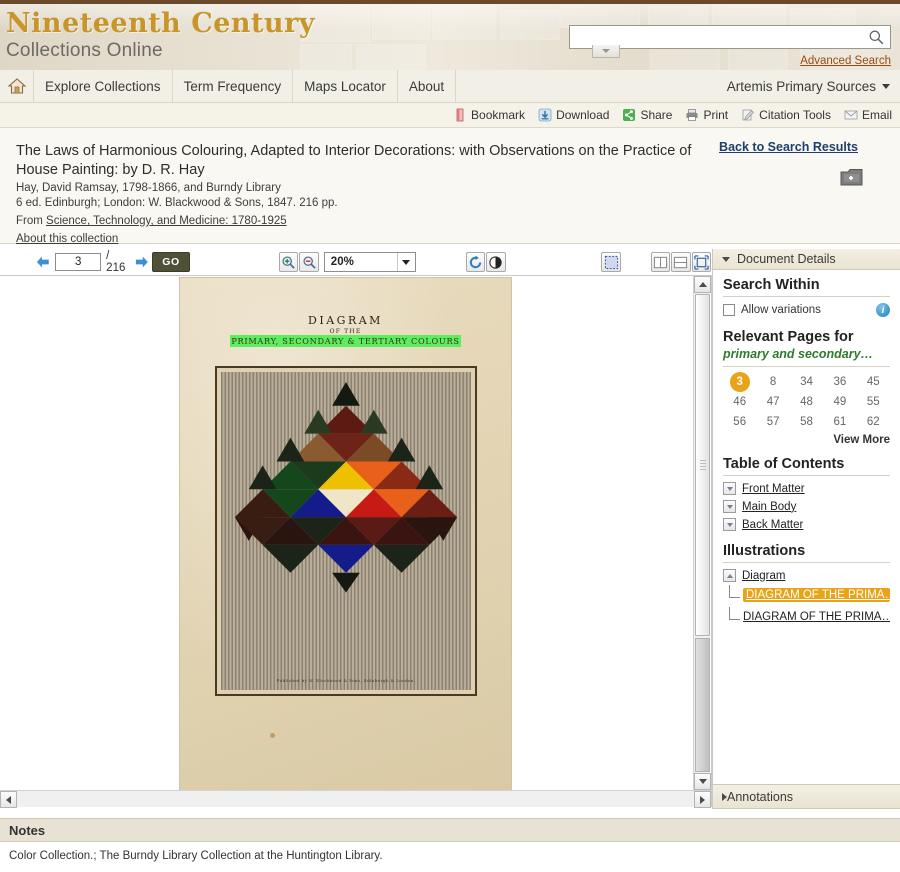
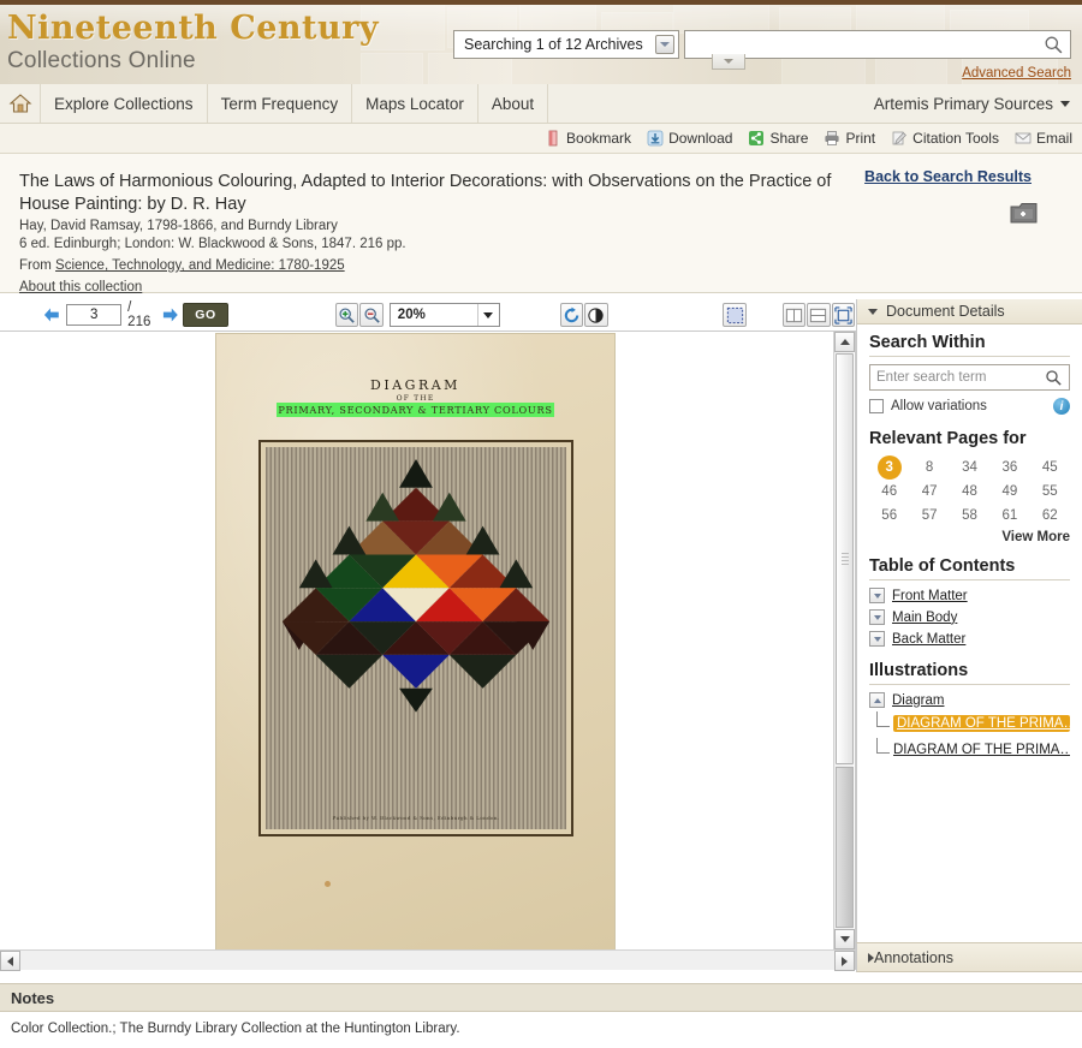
  Nineteenth Century
  Collections Online
+ Searching 1 of 12 Archives
  Advanced Search
  Explore Collections
  Term Frequency
  Maps Locator
  About
  Artemis Primary Sources
  Bookmark
  Download
  Share
  Print
  Citation Tools
  Email
  The Laws of Harmonious Colouring, Adapted to Interior Decorations: with Observations on the Practice of House Painting: by D. R. Hay
  Hay, David Ramsay, 1798-1866, and Burndy Library
  6 ed. Edinburgh; London: W. Blackwood & Sons, 1847. 216 pp.
  From Science, Technology, and Medicine: 1780-1925
  About this collection
  Back to Search Results
  3
  / 216
  GO
  20%
  DIAGRAM
  PRIMARY, SECONDARY & TERTIARY COLOURS
  Document Details
  Search Within
+ Enter search term
  Allow variations
  i
  Relevant Pages for
- primary and secondary…
  3
  8
  34
  36
  45
  46
  47
  48
  49
  55
  56
  57
  58
  61
  62
  View More
  Table of Contents
  Front Matter
  Main Body
  Back Matter
  Illustrations
  Diagram
  DIAGRAM OF THE PRIMA
  DIAGRAM OF THE PRIMA…
  Annotations
  Notes
  Color Collection.; The Burndy Library Collection at the Huntington Library.
